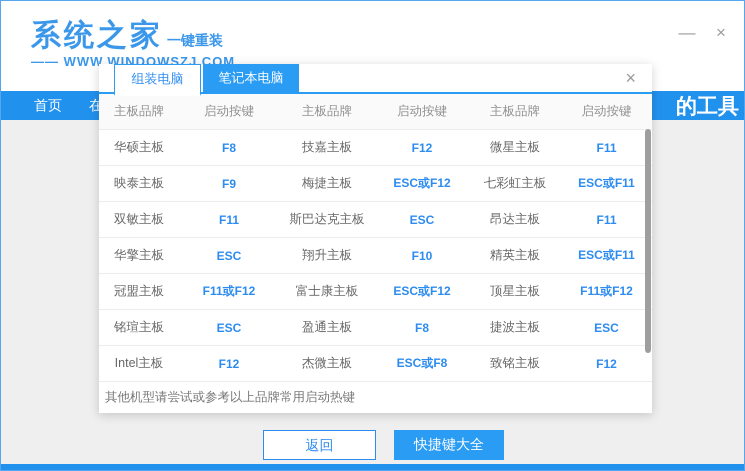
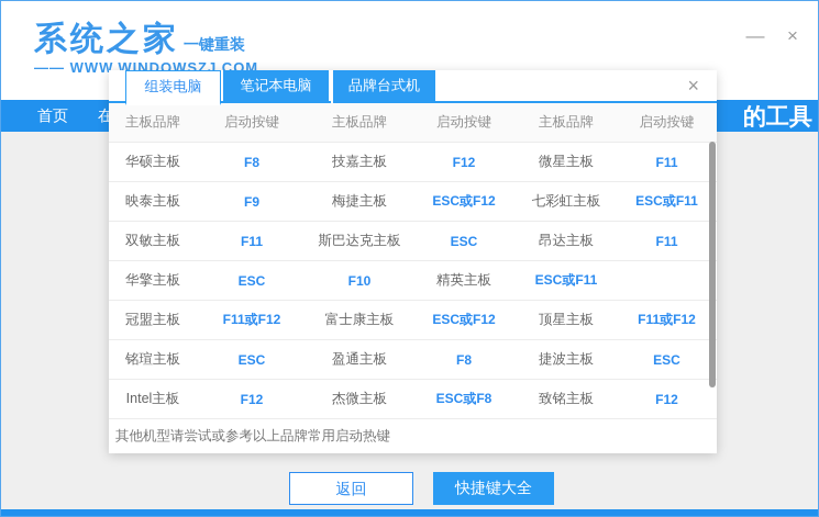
  系统之家 一键重装
  —— WWW.WINDOWSZJ.COM
  — ×
  首页
  的工具
  组装电脑
  笔记本电脑
+ 品牌台式机
  ×
  主板品牌
  启动按键
  主板品牌
  启动按键
  主板品牌
  启动按键
  华硕主板
  F8
  技嘉主板
  F12
  微星主板
  F11
  映泰主板
  F9
  梅捷主板
  ESC或F12
  七彩虹主板
  ESC或F11
  双敏主板
  F11
  斯巴达克主板
  ESC
  昂达主板
  F11
  华擎主板
  ESC
- 翔升主板
  F10
  精英主板
  ESC或F11
  冠盟主板
  F11或F12
  富士康主板
  ESC或F12
  顶星主板
  F11或F12
  铭瑄主板
  ESC
  盈通主板
  F8
  捷波主板
  ESC
  Intel主板
  F12
  杰微主板
  ESC或F8
  致铭主板
  F12
  其他机型请尝试或参考以上品牌常用启动热键
  返回
  快捷键大全
